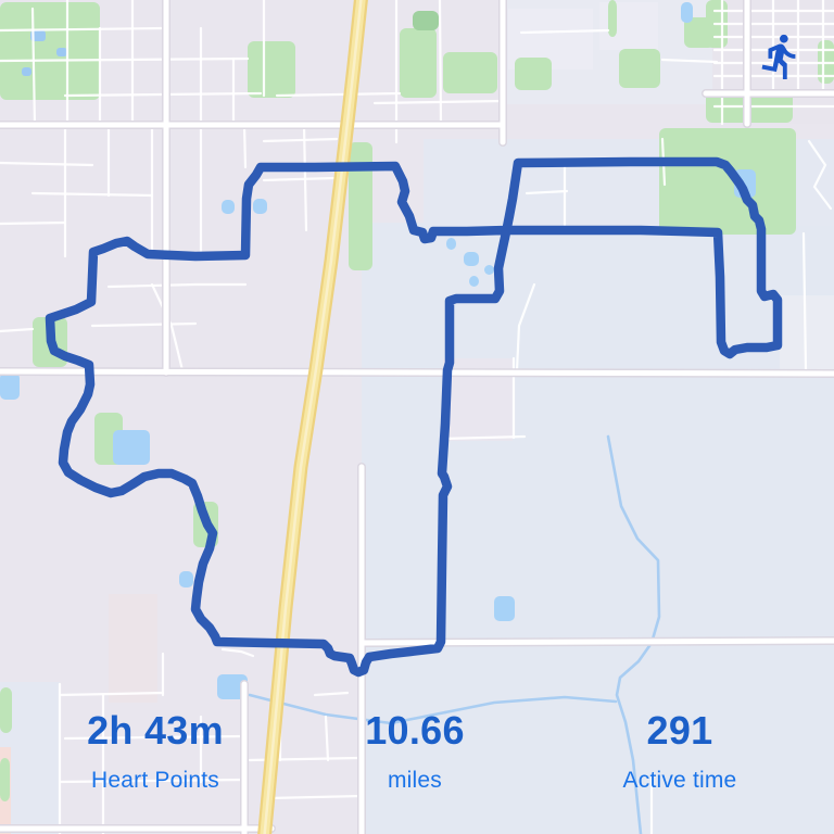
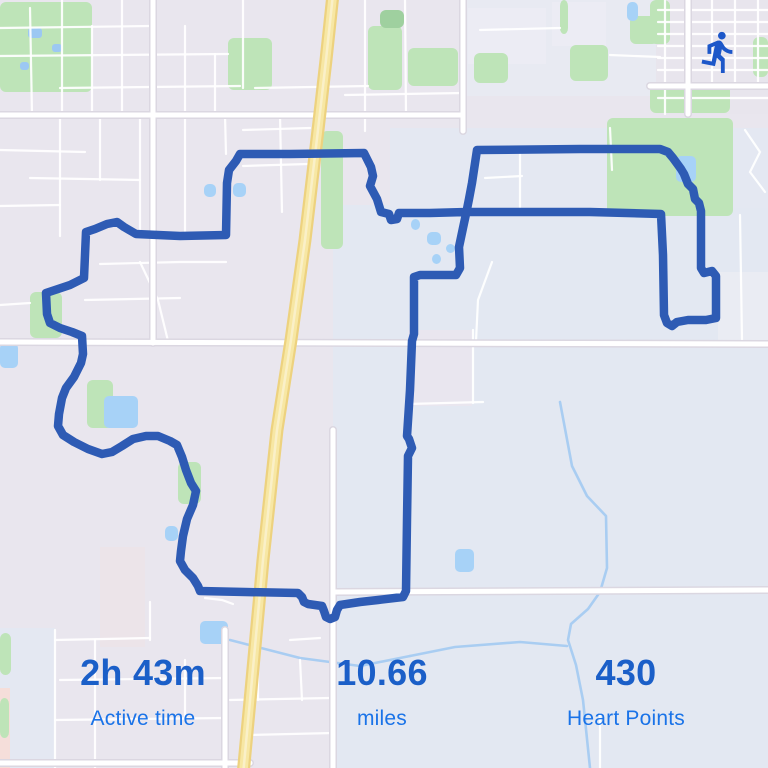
  2h 43m
- Heart Points
+ Active time
  10.66
  miles
- 291
+ 430
- Active time
+ Heart Points
